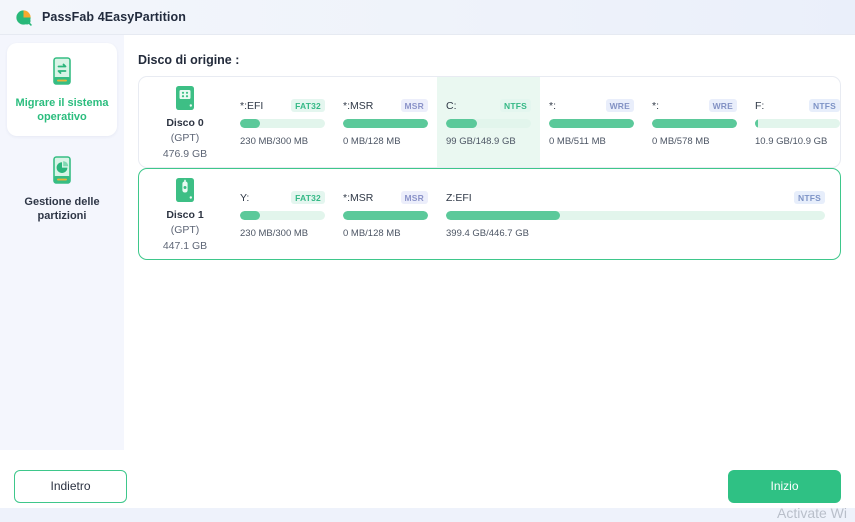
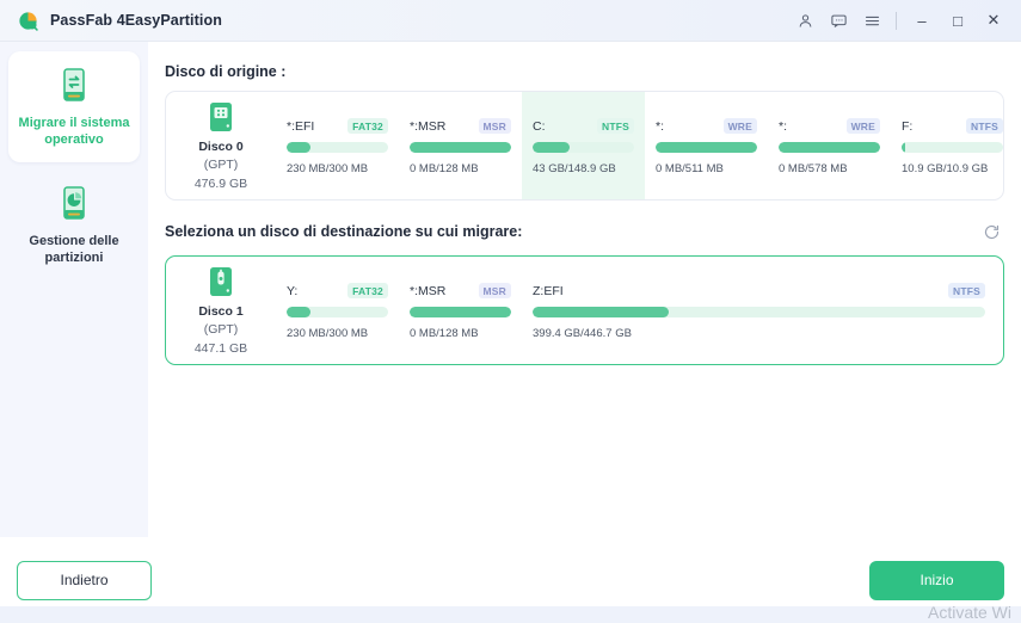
  PassFab 4EasyPartition
+ –
+ □
+ ✕
  Migrare il sistema operativo
  Gestione delle partizioni
  Disco di origine :
  Disco 0
  (GPT)
  476.9 GB
  *:EFI
  FAT32
  230 MB/300 MB
  *:MSR
  MSR
  0 MB/128 MB
  C:
  NTFS
- 99 GB/148.9 GB
+ 43 GB/148.9 GB
  *:
  WRE
  0 MB/511 MB
  *:
  WRE
  0 MB/578 MB
  F:
  NTFS
  10.9 GB/10.9 GB
+ Seleziona un disco di destinazione su cui migrare:
  Disco 1
  (GPT)
  447.1 GB
  Y:
  FAT32
  230 MB/300 MB
  *:MSR
  MSR
  0 MB/128 MB
  Z:EFI
  NTFS
  399.4 GB/446.7 GB
  Indietro
  Inizio
  Activate Wi
